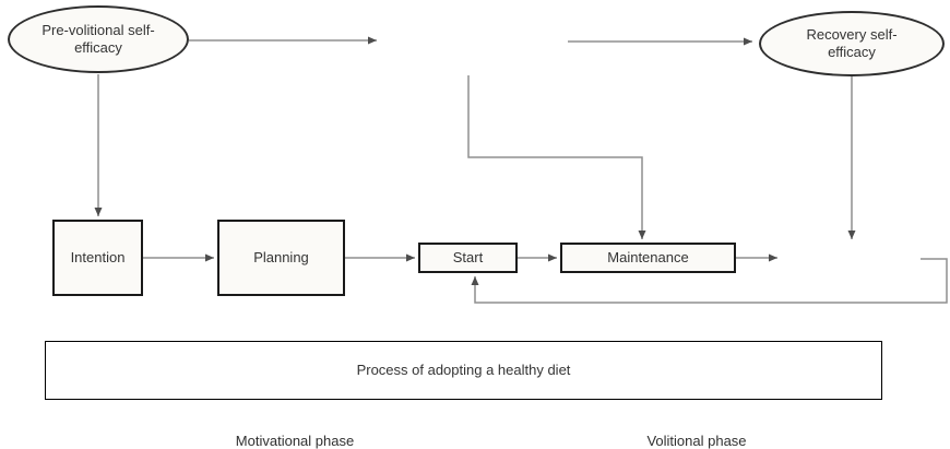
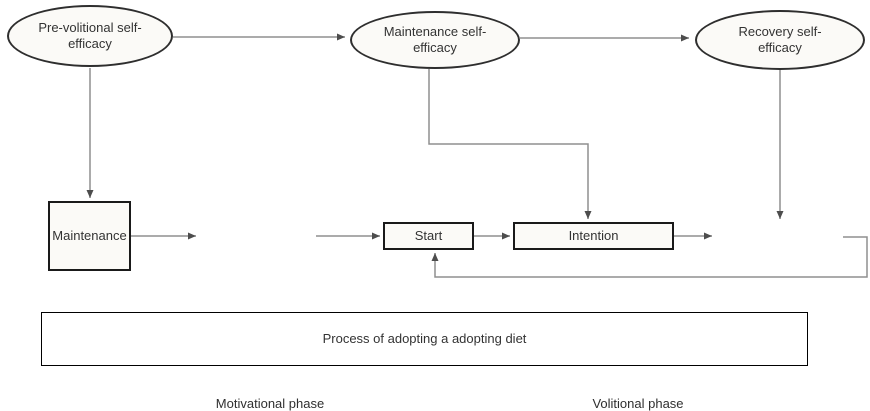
  Pre-volitional self-efficacy
+ Maintenance self-efficacy
  Recovery self-efficacy
- Intention
+ Maintenance
- Planning
  Start
- Maintenance
+ Intention
- Process of adopting a healthy diet
+ Process of adopting a adopting diet
  Motivational phase
  Volitional phase
